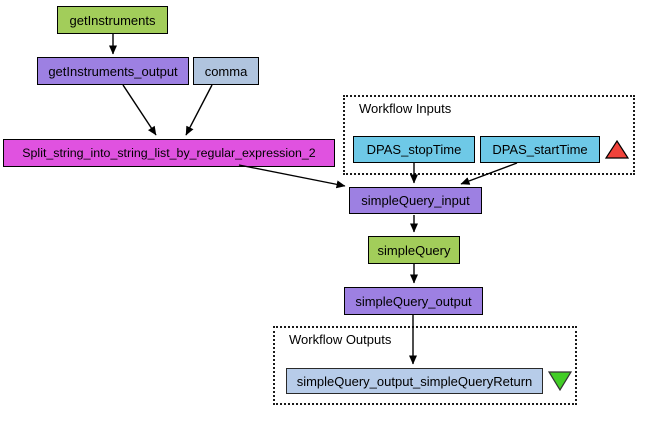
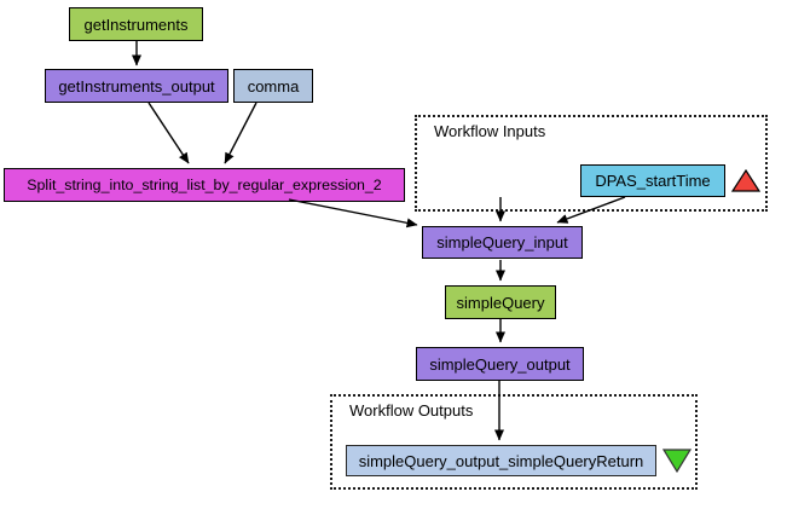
  Workflow Inputs
  Workflow Outputs
  getInstruments
  getInstruments_output
  comma
  Split_string_into_string_list_by_regular_expression_2
- DPAS_stopTime
  DPAS_startTime
  simpleQuery_input
  simpleQuery
  simpleQuery_output
  simpleQuery_output_simpleQueryReturn
